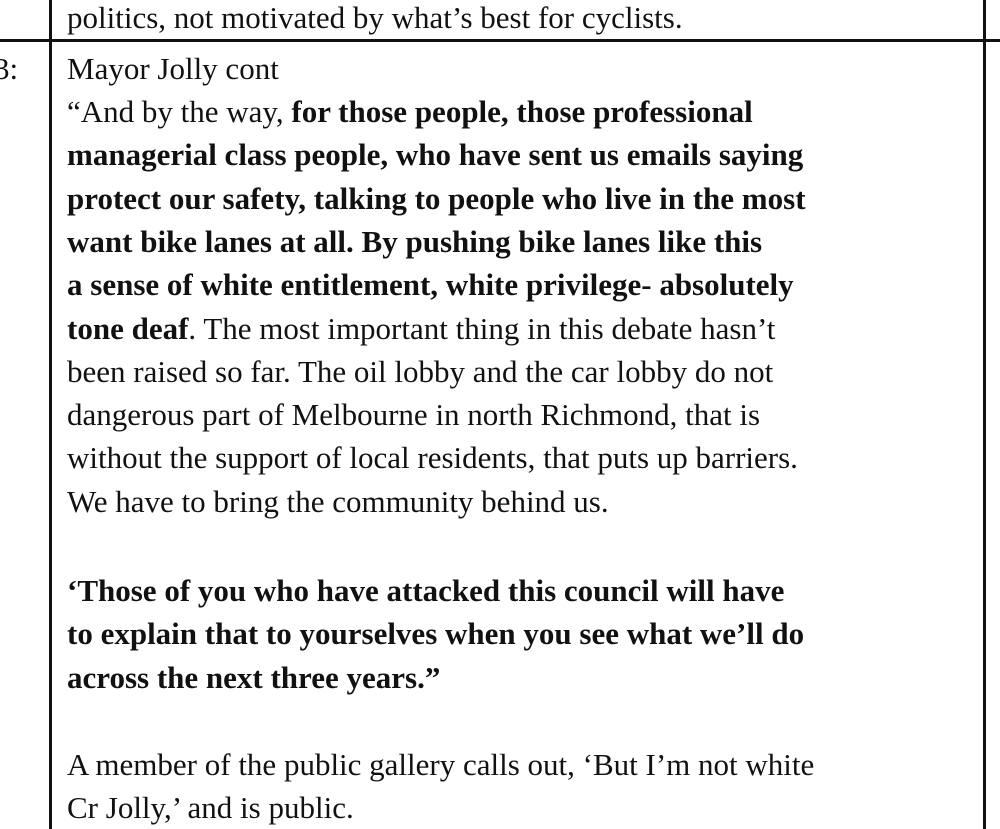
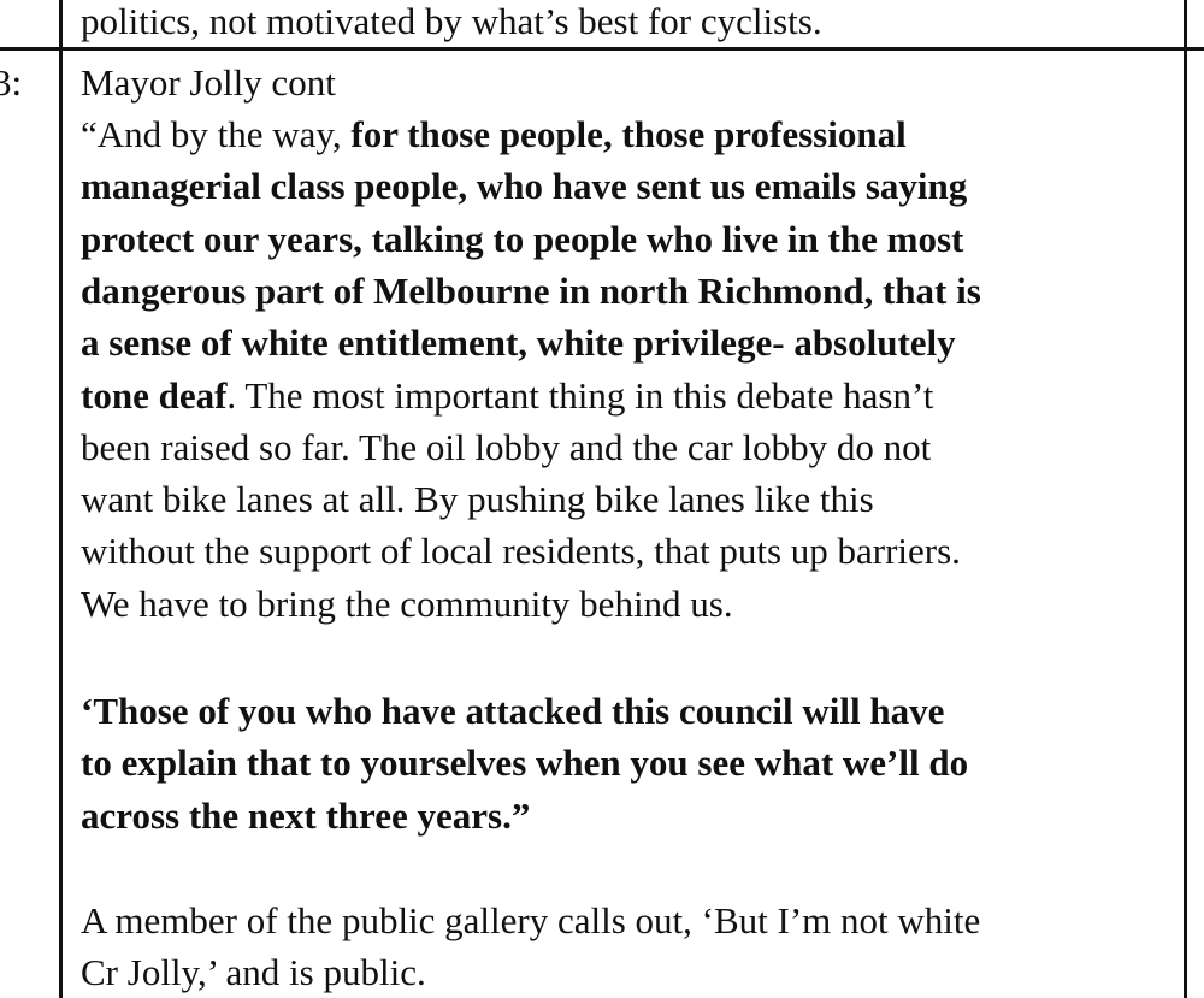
  politics, not motivated by what’s best for cyclists.
  3:
  Mayor Jolly cont
  “And by the way, for those people, those professional
  managerial class people, who have sent us emails saying
- protect our safety, talking to people who live in the most
+ protect our years, talking to people who live in the most
- want bike lanes at all. By pushing bike lanes like this
+ dangerous part of Melbourne in north Richmond, that is
  a sense of white entitlement, white privilege- absolutely
  tone deaf. The most important thing in this debate hasn’t
  been raised so far. The oil lobby and the car lobby do not
- dangerous part of Melbourne in north Richmond, that is
+ want bike lanes at all. By pushing bike lanes like this
  without the support of local residents, that puts up barriers.
  We have to bring the community behind us.
  ‘Those of you who have attacked this council will have
  to explain that to yourselves when you see what we’ll do
  across the next three years.”
  A member of the public gallery calls out, ‘But I’m not white
  Cr Jolly,’ and is public.
